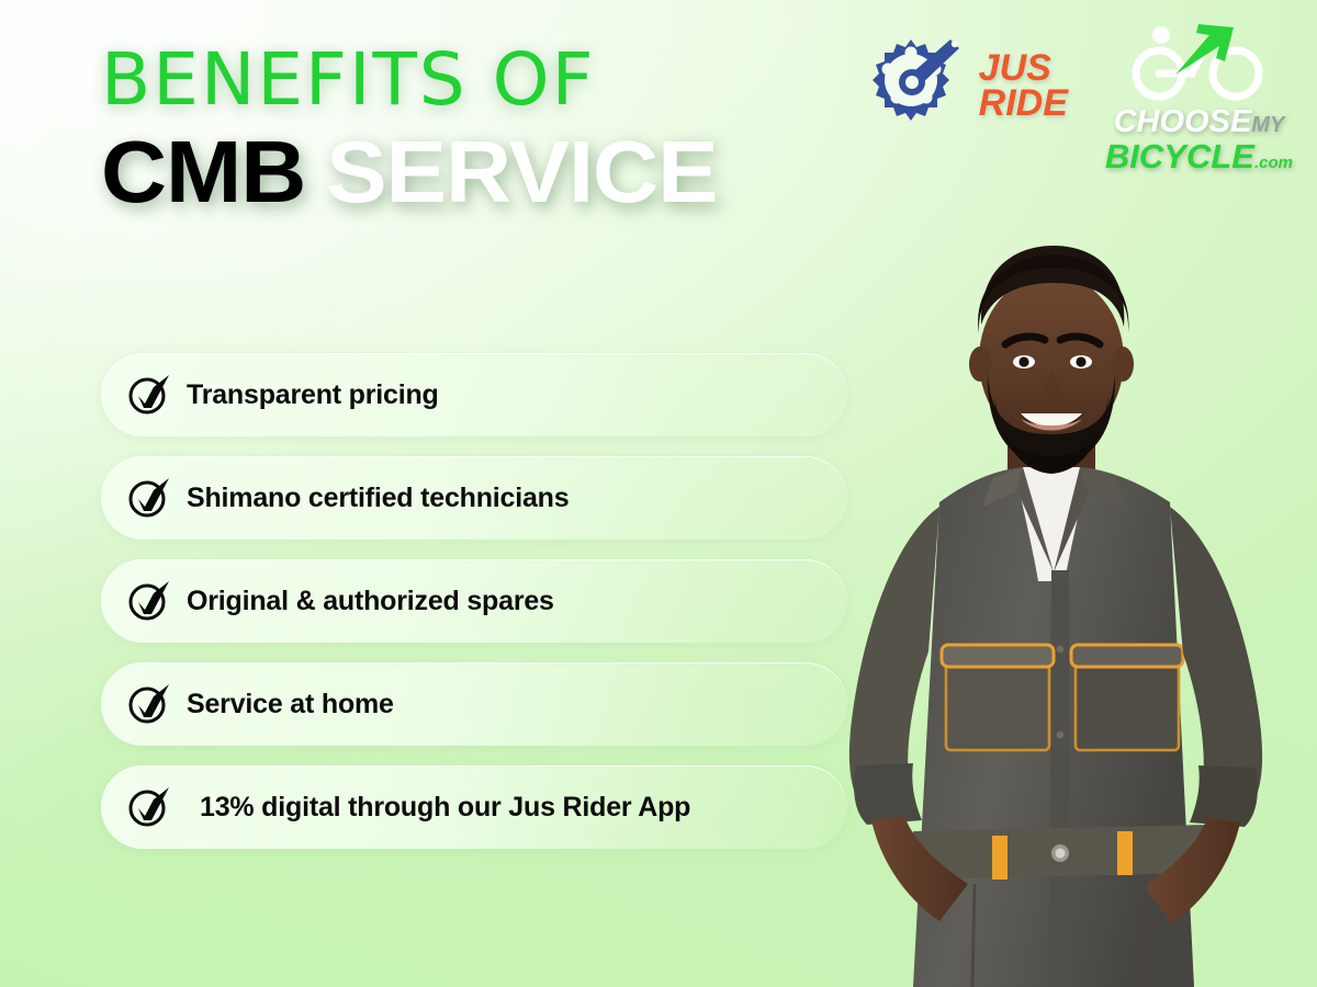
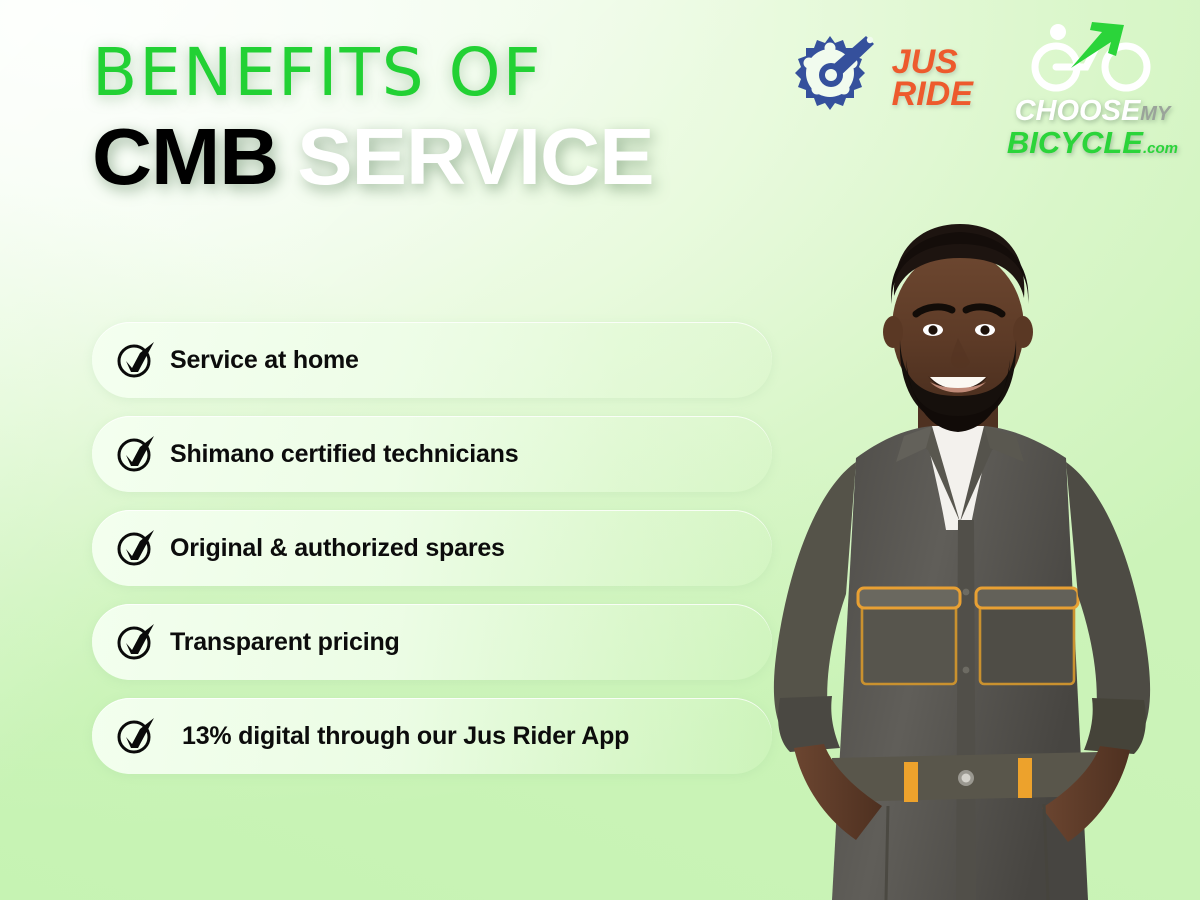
  BENEFITS OF
  CMB SERVICE
  JUS
  RIDE
  CHOOSEMY
  BICYCLE.com
- Transparent pricing
+ Service at home
  Shimano certified technicians
  Original & authorized spares
- Service at home
+ Transparent pricing
  13% digital through our Jus Rider App
